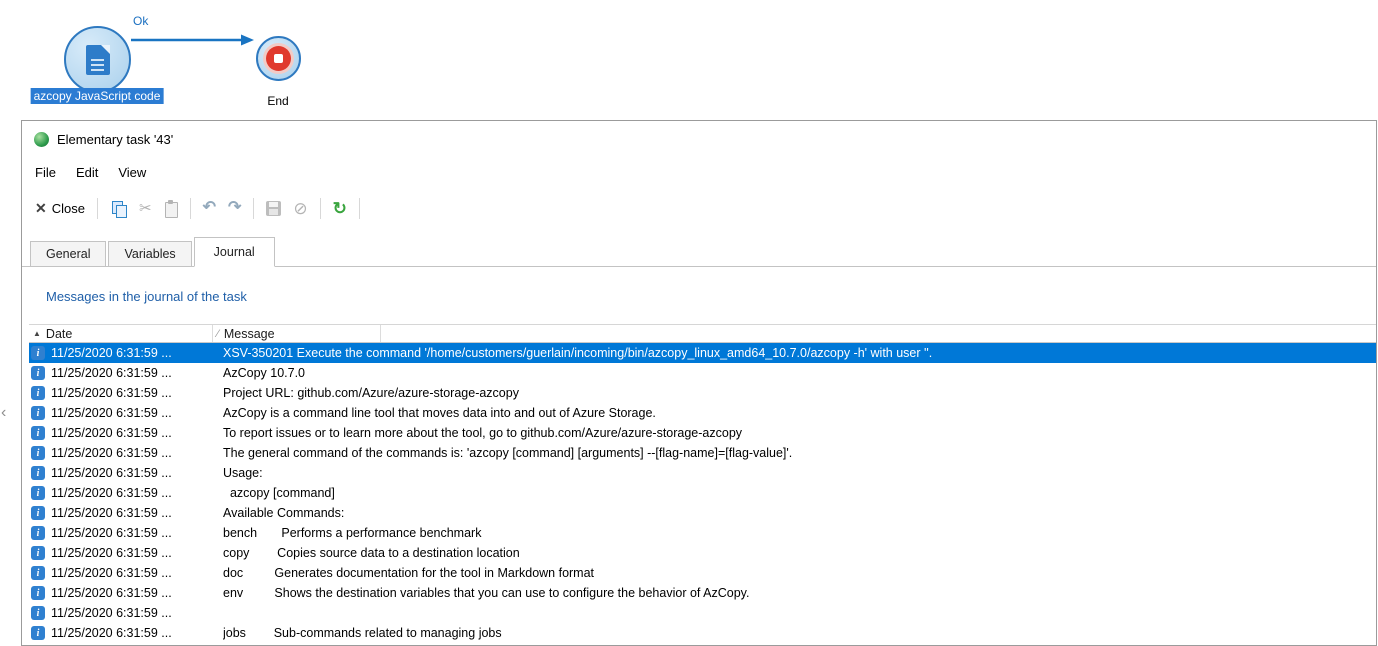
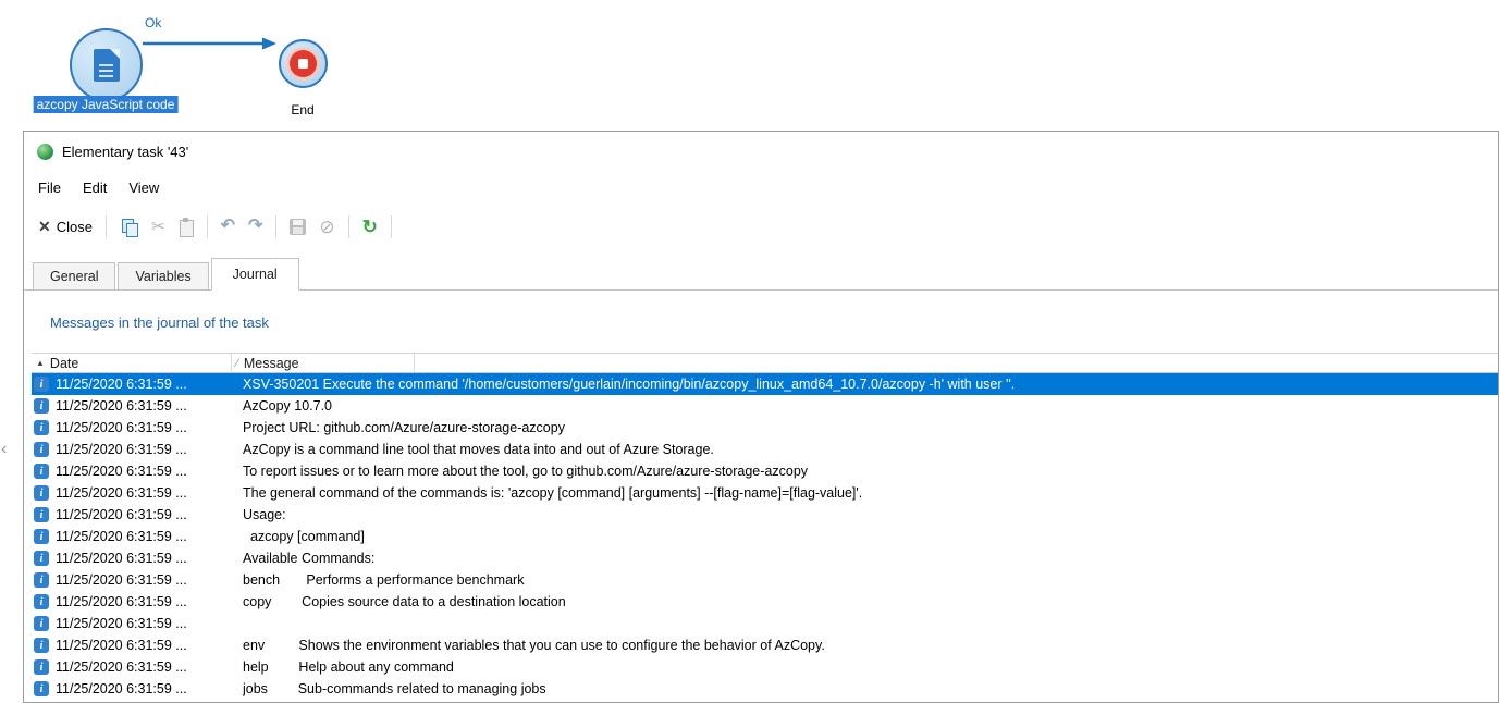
  Ok
  azcopy JavaScript code
  End
  ‹
  Elementary task '43'
  File
  Edit
  View
  ✕
  Close
  ✂
  ↶
  ↷
  ⊘
  ↻
  General
  Variables
  Journal
  Messages in the journal of the task
  ▲
  Date
  ⁄
  Message
  i
  11/25/2020 6:31:59 ...
  XSV-350201 Execute the command '/home/customers/guerlain/incoming/bin/azcopy_linux_amd64_10.7.0/azcopy -h' with user ''.
  i
  11/25/2020 6:31:59 ...
  AzCopy 10.7.0
  i
  11/25/2020 6:31:59 ...
  Project URL: github.com/Azure/azure-storage-azcopy
  i
  11/25/2020 6:31:59 ...
  AzCopy is a command line tool that moves data into and out of Azure Storage.
  i
  11/25/2020 6:31:59 ...
  To report issues or to learn more about the tool, go to github.com/Azure/azure-storage-azcopy
  i
  11/25/2020 6:31:59 ...
  The general command of the commands is: 'azcopy [command] [arguments] --[flag-name]=[flag-value]'.
  i
  11/25/2020 6:31:59 ...
  Usage:
  i
  11/25/2020 6:31:59 ...
  azcopy [command]
  i
  11/25/2020 6:31:59 ...
  Available Commands:
  i
  11/25/2020 6:31:59 ...
  bench Performs a performance benchmark
  i
  11/25/2020 6:31:59 ...
  copy Copies source data to a destination location
  i
  11/25/2020 6:31:59 ...
- doc Generates documentation for the tool in Markdown format
  i
  11/25/2020 6:31:59 ...
- env Shows the destination variables that you can use to configure the behavior of AzCopy.
+ env Shows the environment variables that you can use to configure the behavior of AzCopy.
  i
  11/25/2020 6:31:59 ...
+ help Help about any command
  i
  11/25/2020 6:31:59 ...
  jobs Sub-commands related to managing jobs
